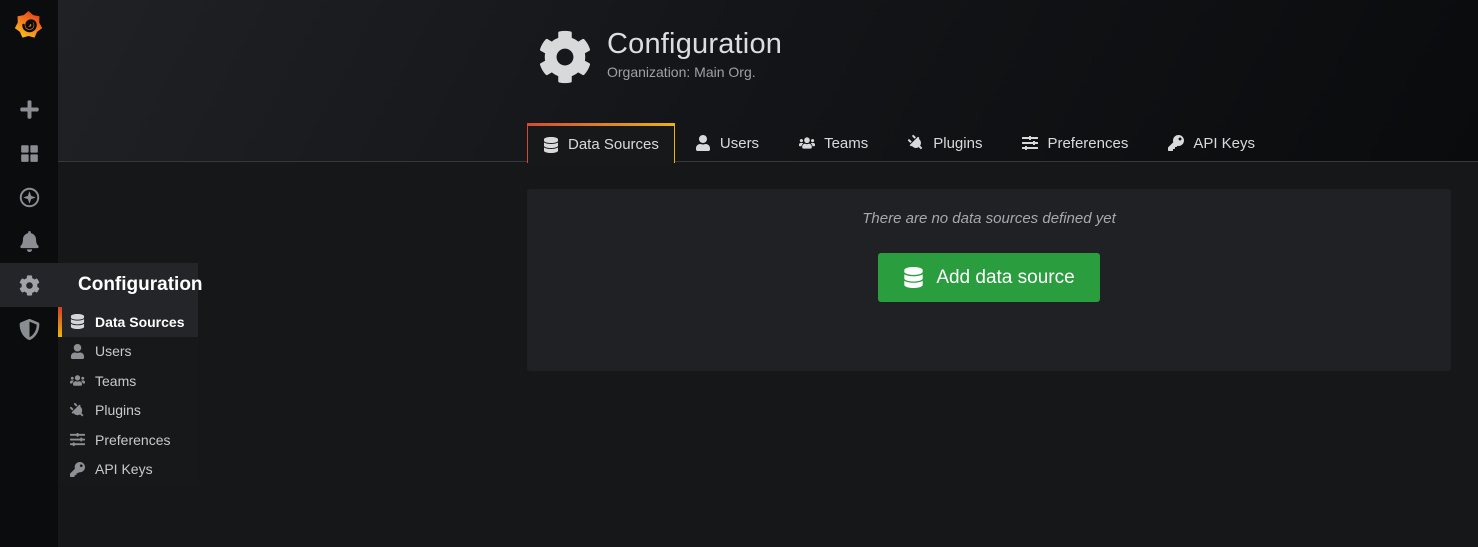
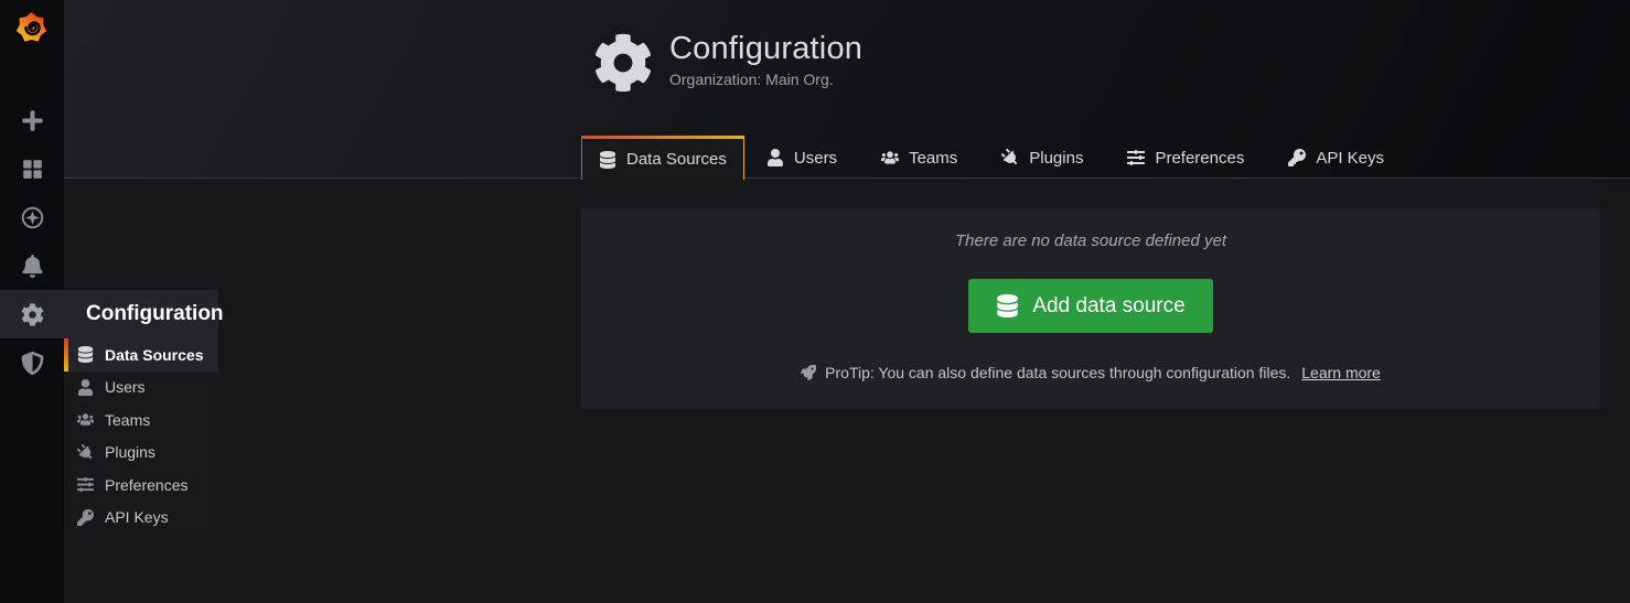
  Configuration
  Organization: Main Org.
  Data Sources
  Users
  Teams
  Plugins
  Preferences
  API Keys
- There are no data sources defined yet
+ There are no data source defined yet
  Add data source
+ ProTip: You can also define data sources through configuration files.
+ Learn more
  Configuration
  Data Sources
  Users
  Teams
  Plugins
  Preferences
  API Keys
